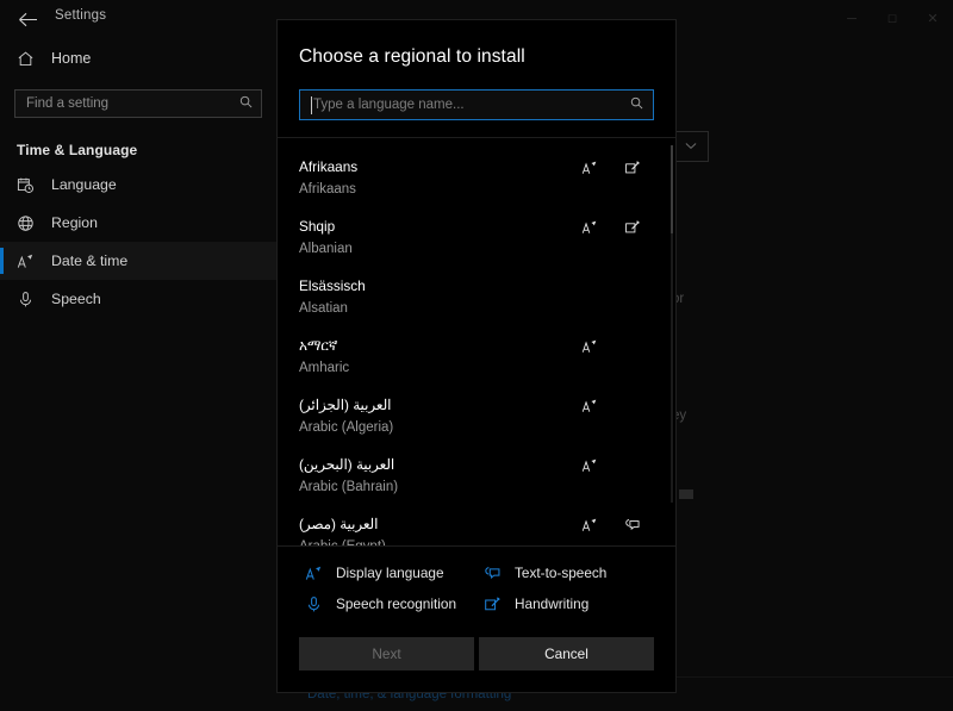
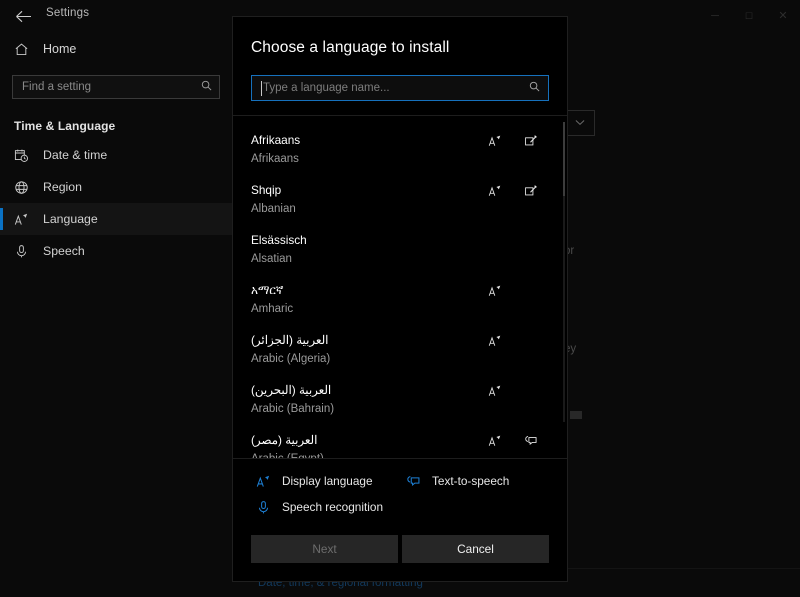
  Settings
  ─
  ✕
  Home
  Find a setting
  Time & Language
- Language
+ Date & time
  Region
- Date & time
+ Language
  Speech
- Date, time, & language formatting
+ Date, time, & regional formatting
- Choose a regional to install
+ Choose a language to install
  Type a language name...
  Afrikaans
  Afrikaans
  Shqip
  Albanian
  Elsässisch
  Alsatian
  አማርኛ
  Amharic
  العربية (الجزائر)
  Arabic (Algeria)
  العربية (البحرين)
  Arabic (Bahrain)
  العربية (مصر)
  Display language
  Text-to-speech
  Speech recognition
- Handwriting
  Next
  Cancel
